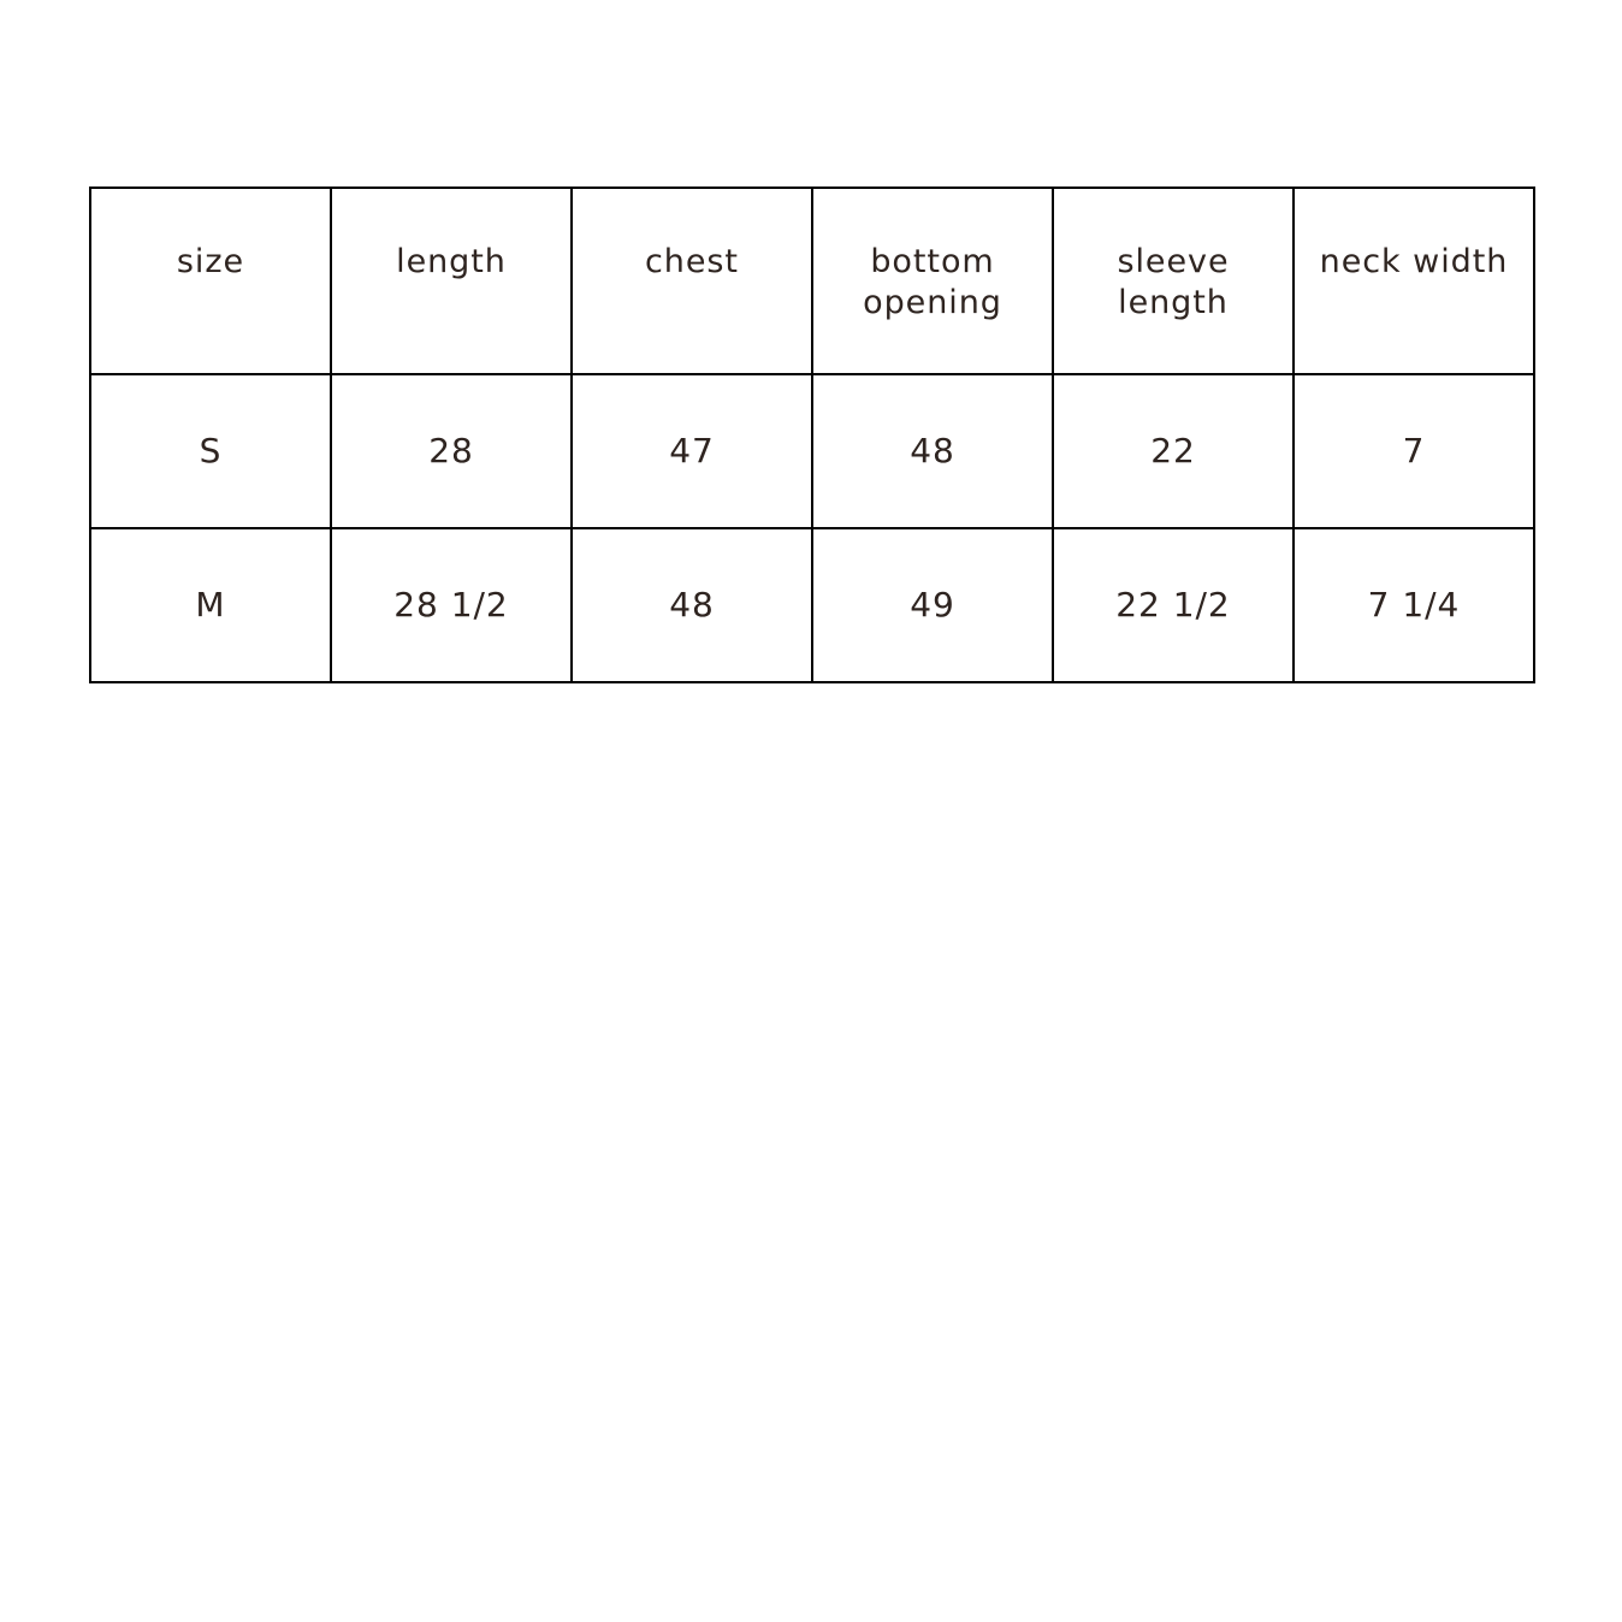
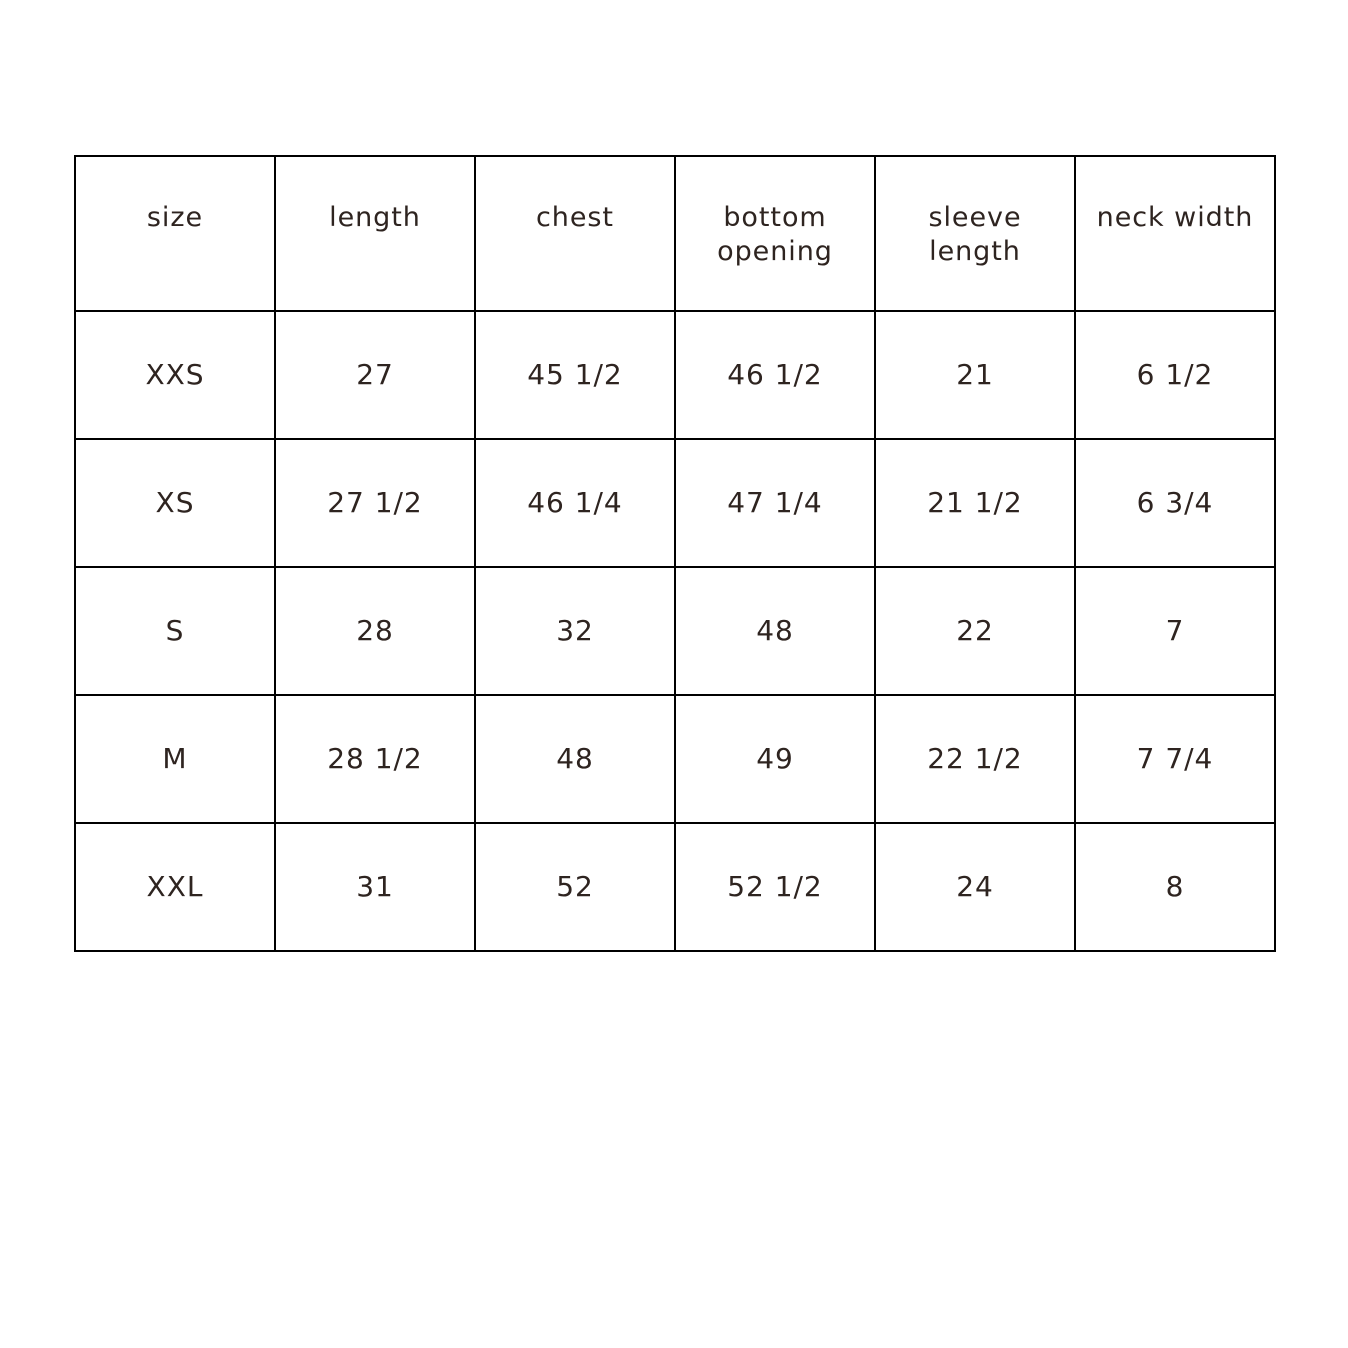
  size	length	chest	bottom opening	sleeve length	neck width
+ XXS	27	45 1/2	46 1/2	21	6 1/2
+ XS	27 1/2	46 1/4	47 1/4	21 1/2	6 3/4
- S	28	47	48	22	7
+ S	28	32	48	22	7
- M	28 1/2	48	49	22 1/2	7 1/4
+ M	28 1/2	48	49	22 1/2	7 7/4
+ XXL	31	52	52 1/2	24	8
